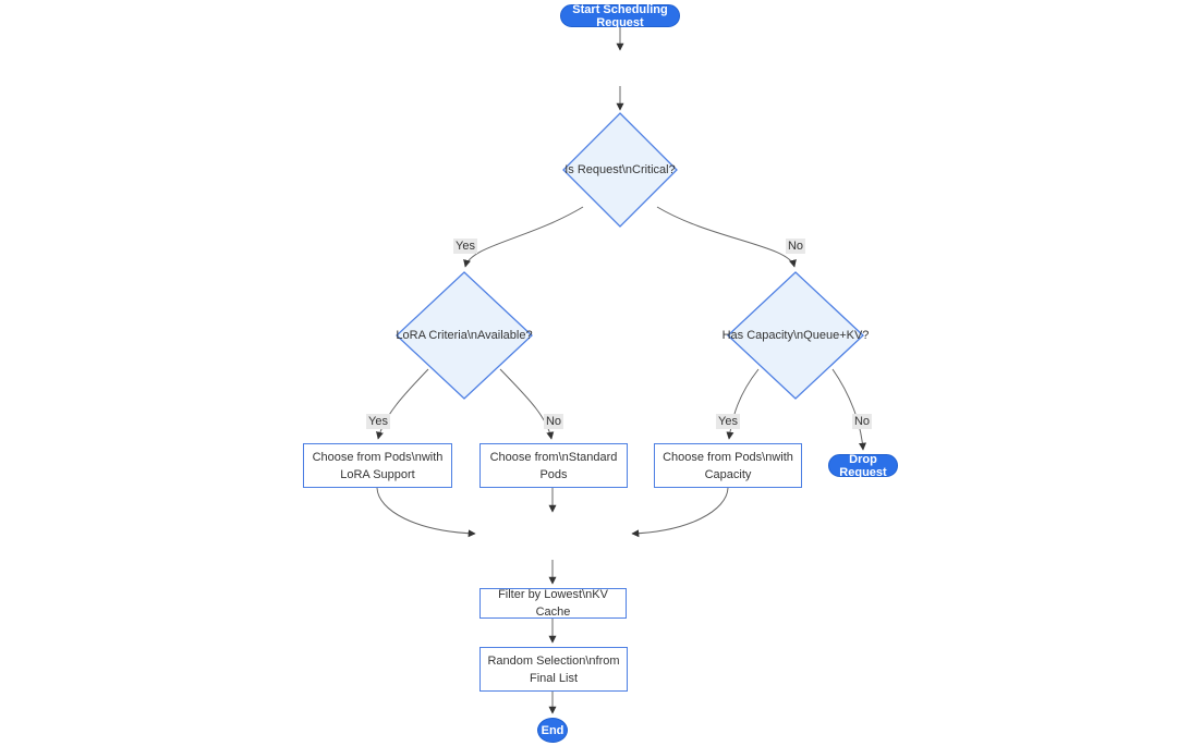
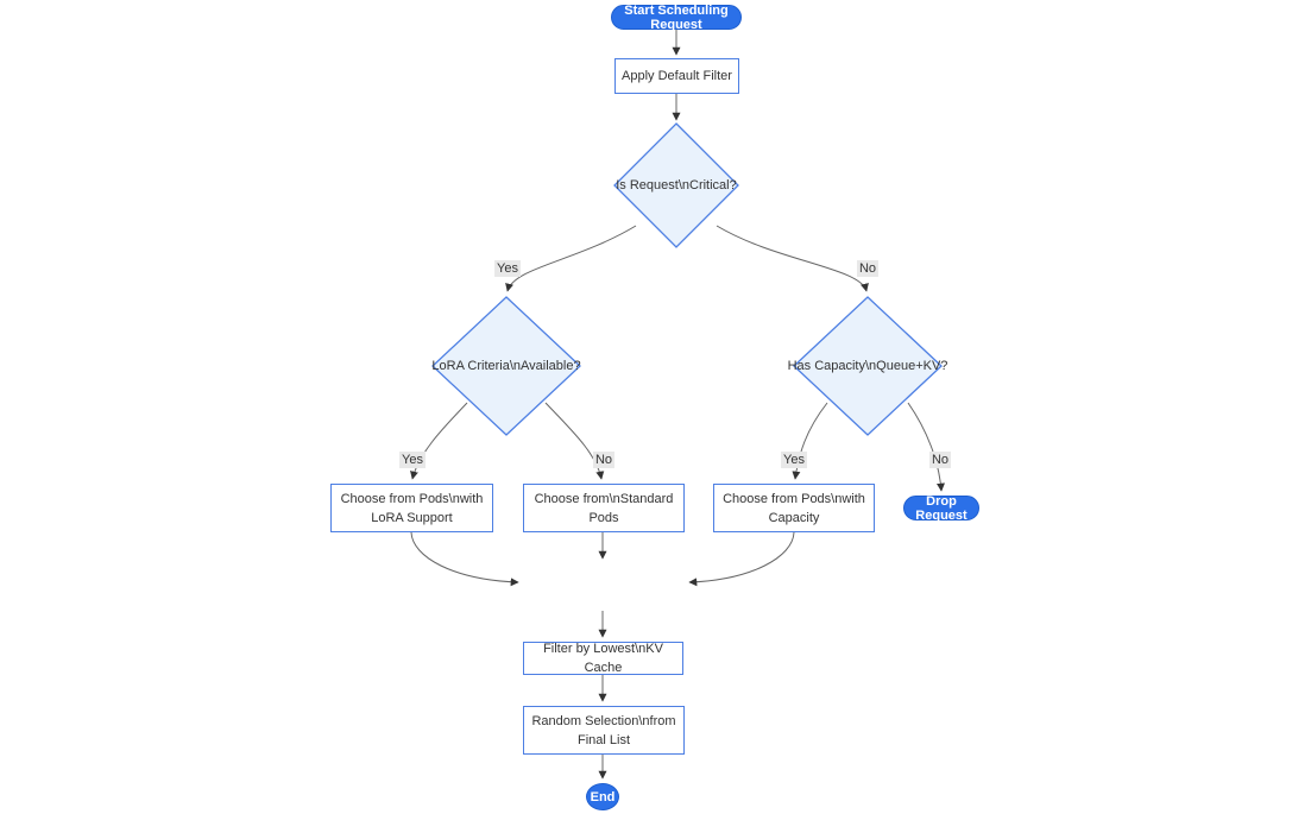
  Start Scheduling Request
+ Apply Default Filter
  Is Request\nCritical?
  LoRA Criteria\nAvailable?
  Has Capacity\nQueue+KV?
  Choose from Pods\nwith
  LoRA Support
  Choose from\nStandard
  Pods
  Choose from Pods\nwith
  Capacity
  Drop Request
  Filter by Lowest\nKV Cache
  Random Selection\nfrom
  Final List
  End
  Yes
  No
  Yes
  No
  Yes
  No
